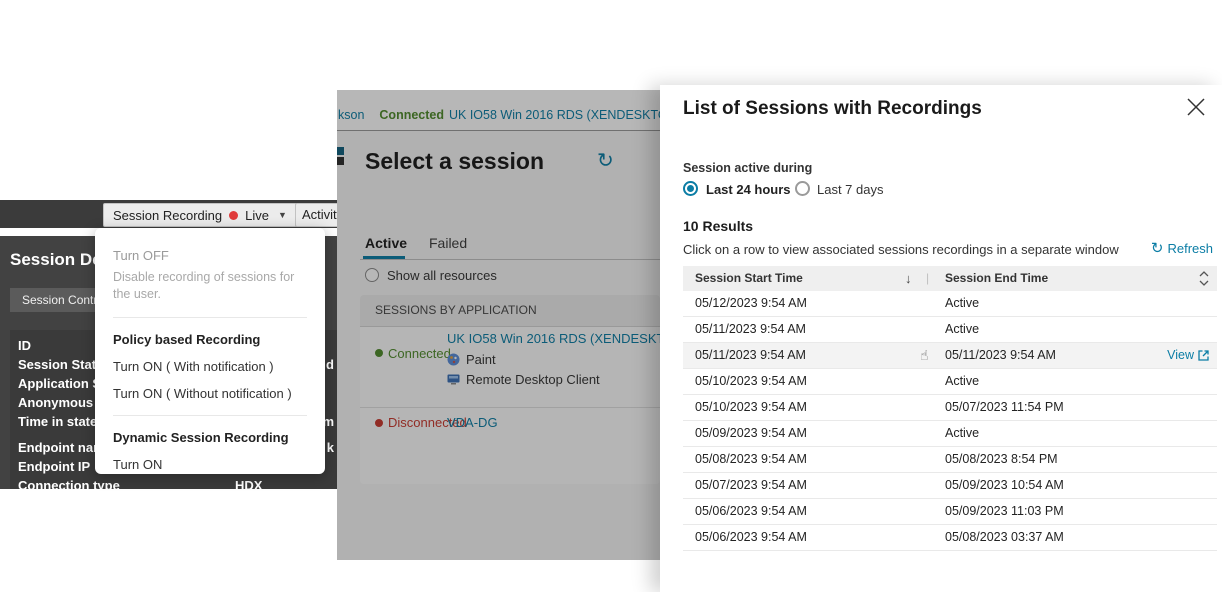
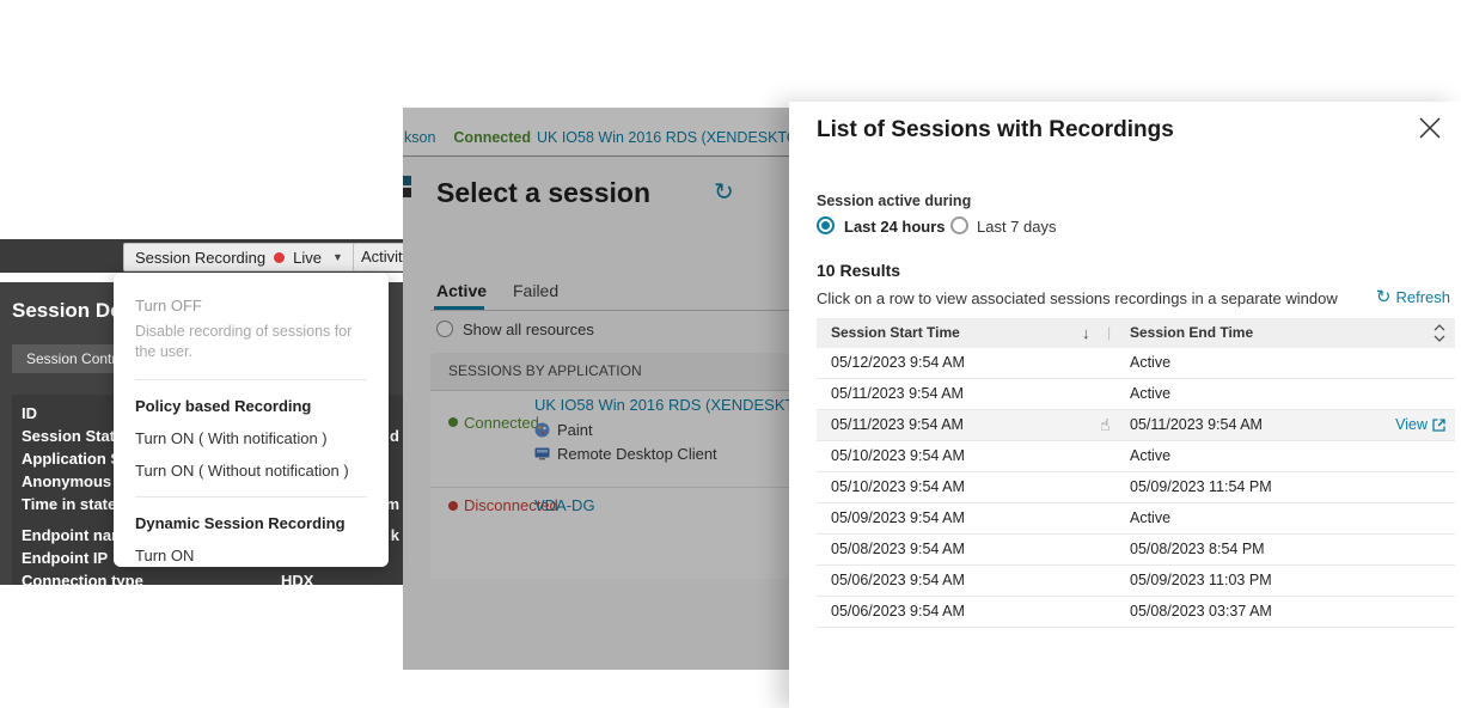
  Session Recording
  Live
  ▼
  Session Cont
  ID
  Session Stat
  Anonymous
  Time in state
  Endpoint na
  Endpoint IP
  Connection type
  HDX
  d
  m
  k
  Turn OFF
  Disable recording of sessions for the user.
  Policy based Recording
  Turn ON ( With notification )
  Turn ON ( Without notification )
  Dynamic Session Recording
  Turn ON
  kson
  Connected
  UK IO58 Win 2016 RDS (XENDESKT
  Select a session
  ↻
  Active
  Failed
  Show all resources
  SESSIONS BY APPLICATION
  Connected
  UK IO58 Win 2016 RDS (XENDESK
  Paint
  Remote Desktop Client
  Disconnected
  VDA-DG
  List of Sessions with Recordings
  Session active during
  Last 24 hours
  Last 7 days
  10 Results
  Click on a row to view associated sessions recordings in a separate window
  ↻
  Refresh
  Session Start Time
  ↓
  |
  Session End Time
  05/12/2023 9:54 AM
  Active
  05/11/2023 9:54 AM
  Active
  05/11/2023 9:54 AM
  ☝
  05/11/2023 9:54 AM
  View
  05/10/2023 9:54 AM
  Active
  05/10/2023 9:54 AM
- 05/07/2023 11:54 PM
+ 05/09/2023 11:54 PM
  05/09/2023 9:54 AM
  Active
  05/08/2023 9:54 AM
  05/08/2023 8:54 PM
- 05/07/2023 9:54 AM
- 05/09/2023 10:54 AM
  05/06/2023 9:54 AM
  05/09/2023 11:03 PM
  05/06/2023 9:54 AM
  05/08/2023 03:37 AM
